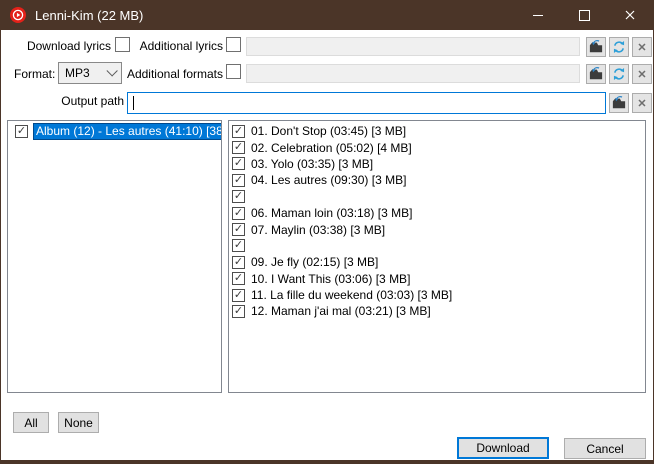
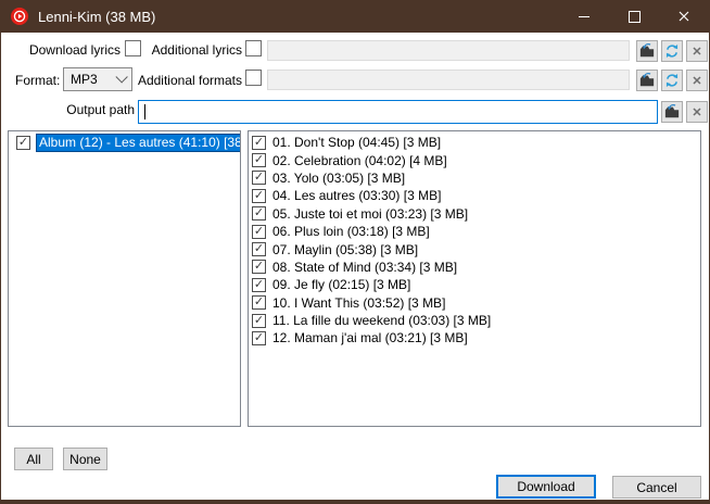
- Lenni-Kim (22 MB)
+ Lenni-Kim (38 MB)
  Download lyrics
  Additional lyrics
  ✕
  Format:
  MP3
  Additional formats
  ✕
  Output path
  ✕
  ✓
  Album (12) - Les autres (41:10) [38
  ✓
- 01. Don't Stop (03:45) [3 MB]
+ 01. Don't Stop (04:45) [3 MB]
  ✓
- 02. Celebration (05:02) [4 MB]
+ 02. Celebration (04:02) [4 MB]
  ✓
- 03. Yolo (03:35) [3 MB]
+ 03. Yolo (03:05) [3 MB]
  ✓
- 04. Les autres (09:30) [3 MB]
+ 04. Les autres (03:30) [3 MB]
  ✓
+ 05. Juste toi et moi (03:23) [3 MB]
  ✓
- 06. Maman loin (03:18) [3 MB]
+ 06. Plus loin (03:18) [3 MB]
  ✓
- 07. Maylin (03:38) [3 MB]
+ 07. Maylin (05:38) [3 MB]
  ✓
+ 08. State of Mind (03:34) [3 MB]
  ✓
  09. Je fly (02:15) [3 MB]
  ✓
- 10. I Want This (03:06) [3 MB]
+ 10. I Want This (03:52) [3 MB]
  ✓
  11. La fille du weekend (03:03) [3 MB]
  ✓
  12. Maman j'ai mal (03:21) [3 MB]
  All
  None
  Download
  Cancel
